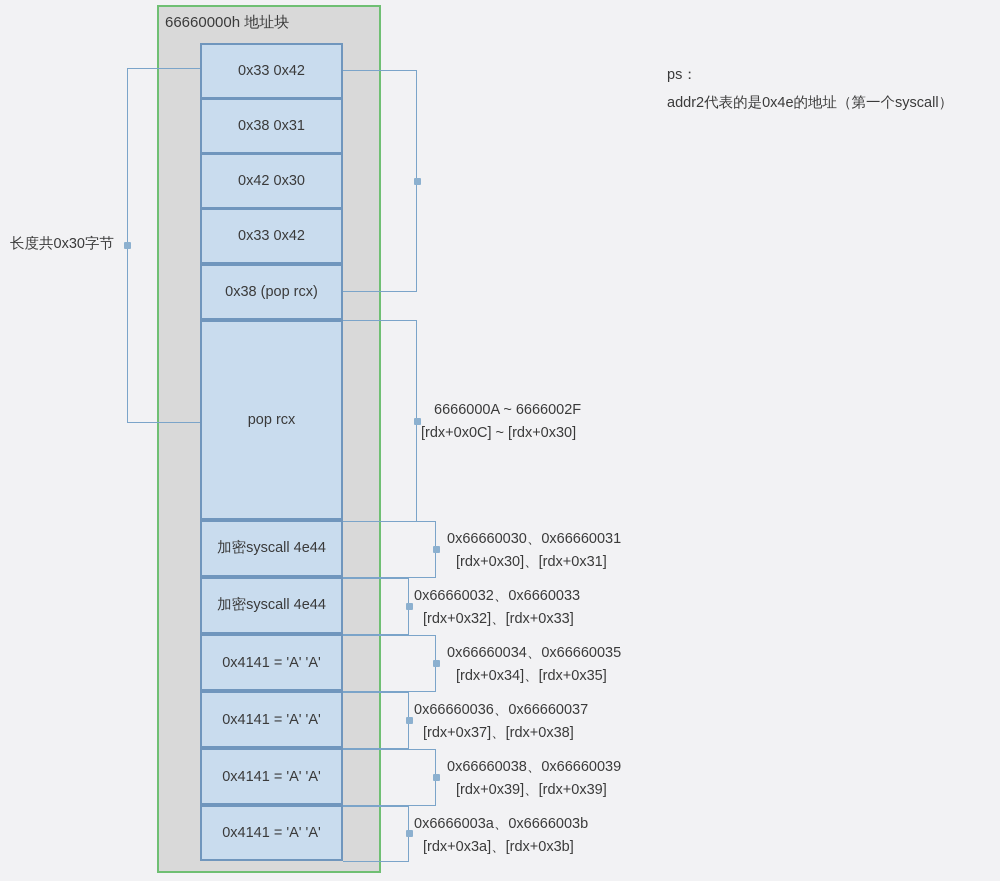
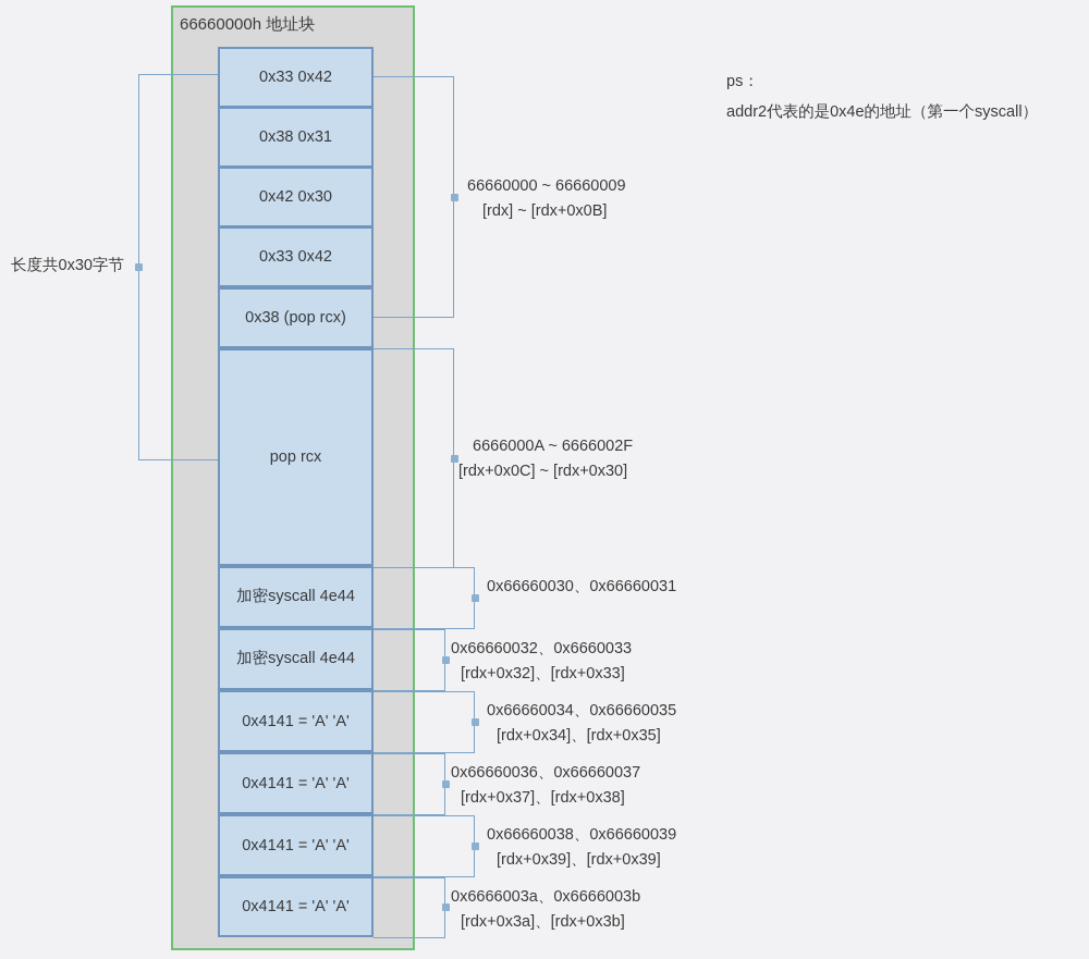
  66660000h 地址块
  长度共0x30字节
  0x33 0x42
  0x38 0x31
  0x42 0x30
  0x33 0x42
  0x38 (pop rcx)
  pop rcx
  加密syscall 4e44
  加密syscall 4e44
  0x4141 = 'A' 'A'
  0x4141 = 'A' 'A'
  0x4141 = 'A' 'A'
  0x4141 = 'A' 'A'
+ 66660000 ~ 66660009
+ [rdx] ~ [rdx+0x0B]
  6666000A ~ 6666002F
  [rdx+0x0C] ~ [rdx+0x30]
  0x66660030、0x66660031
- [rdx+0x30]、[rdx+0x31]
  0x66660032、0x6660033
  [rdx+0x32]、[rdx+0x33]
  0x66660034、0x66660035
  [rdx+0x34]、[rdx+0x35]
  0x66660036、0x66660037
  [rdx+0x37]、[rdx+0x38]
  0x66660038、0x66660039
  [rdx+0x39]、[rdx+0x39]
  0x6666003a、0x6666003b
  [rdx+0x3a]、[rdx+0x3b]
  ps：
  addr2代表的是0x4e的地址（第一个syscall）
